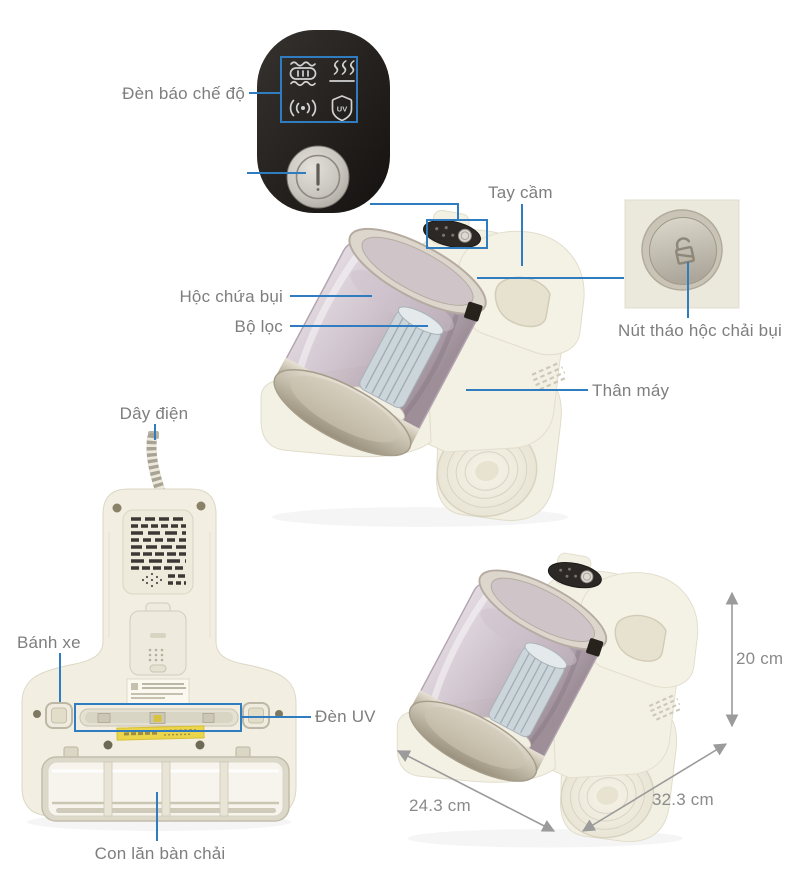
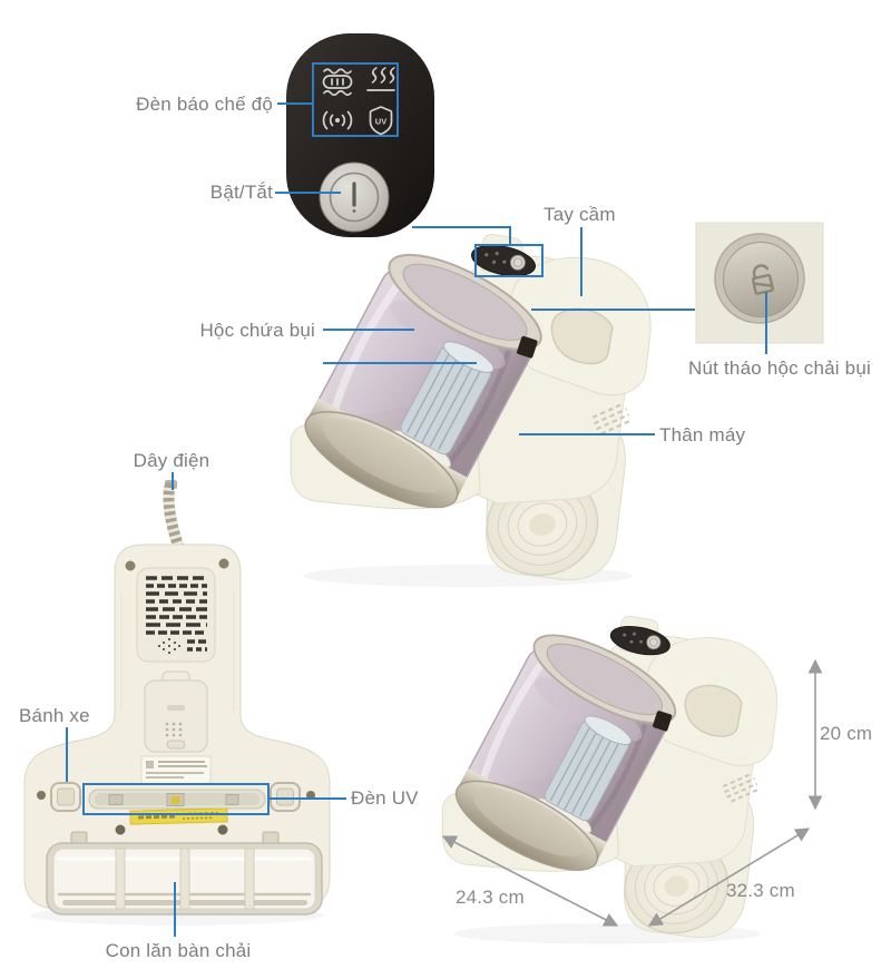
  UV
  Đèn báo chế độ
+ Bật/Tắt
  Tay cầm
  Hộc chứa bụi
- Bộ lọc
  Nút tháo hộc chải bụi
  Thân máy
  Dây điện
  Bánh xe
  Đèn UV
  Con lăn bàn chải
  20 cm
  24.3 cm
  32.3 cm
